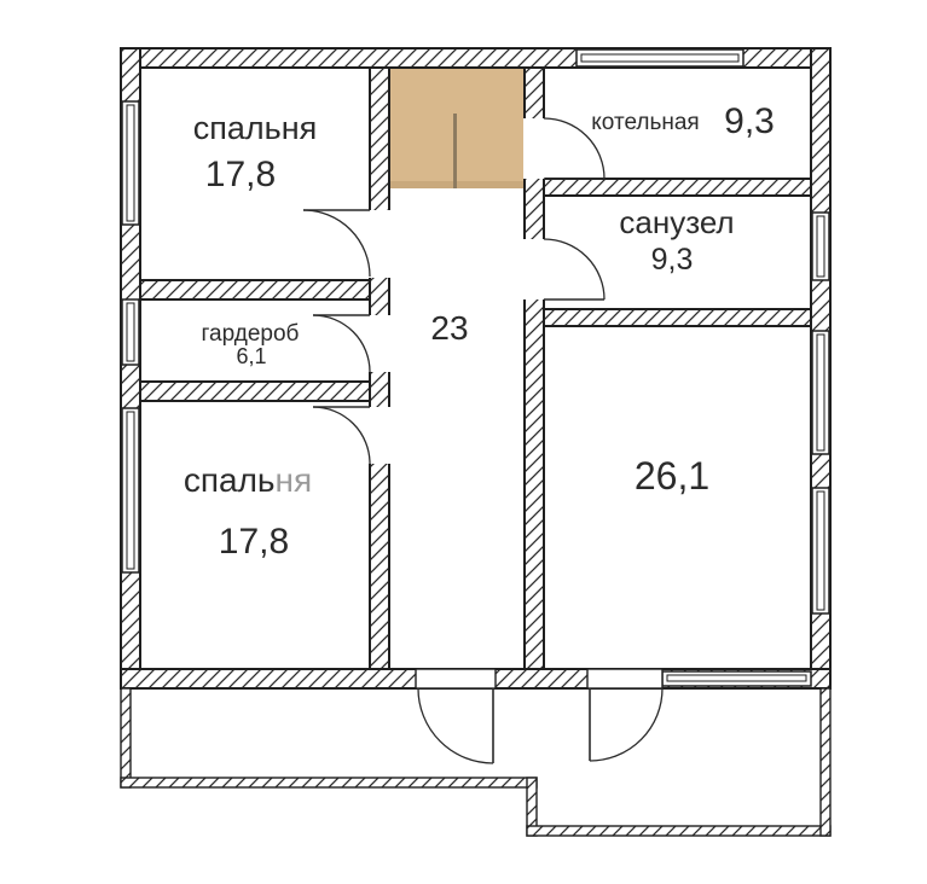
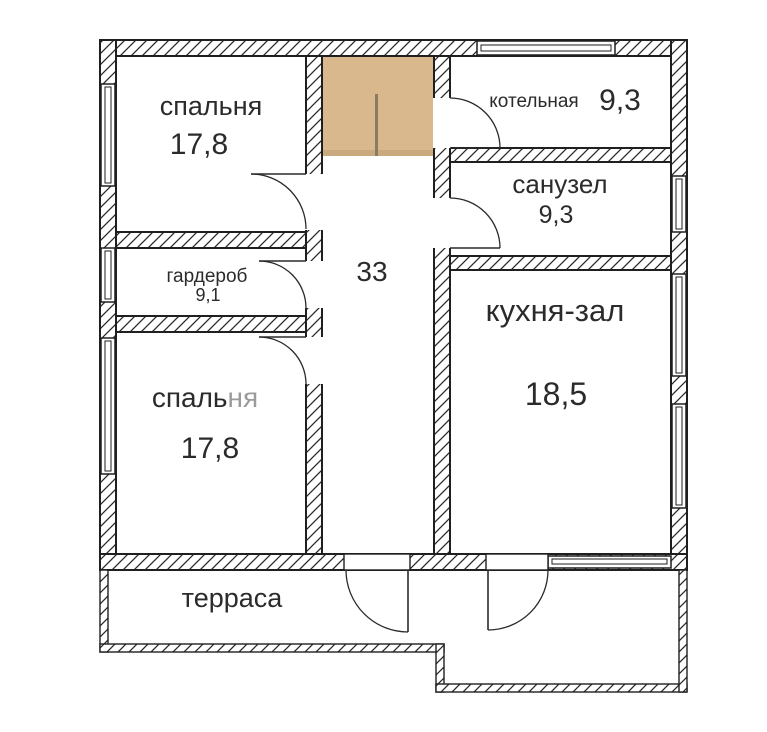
  спальня
  17,8
  котельная
  9,3
  санузел
  9,3
- 23
+ 33
  гардероб
- 6,1
+ 9,1
  спальня
  17,8
+ кухня-зал
- 26,1
+ 18,5
+ терраса
